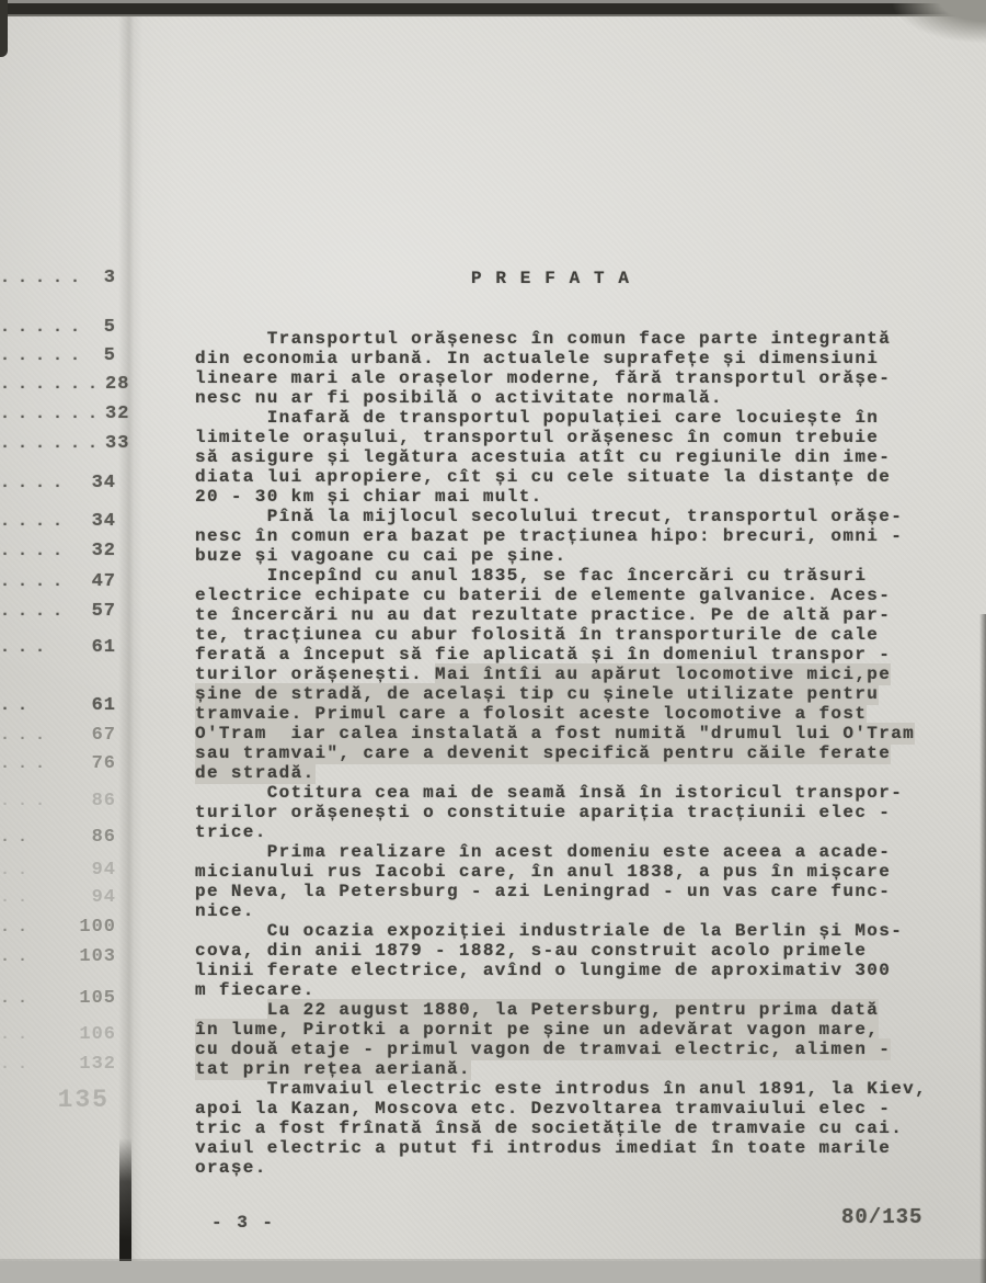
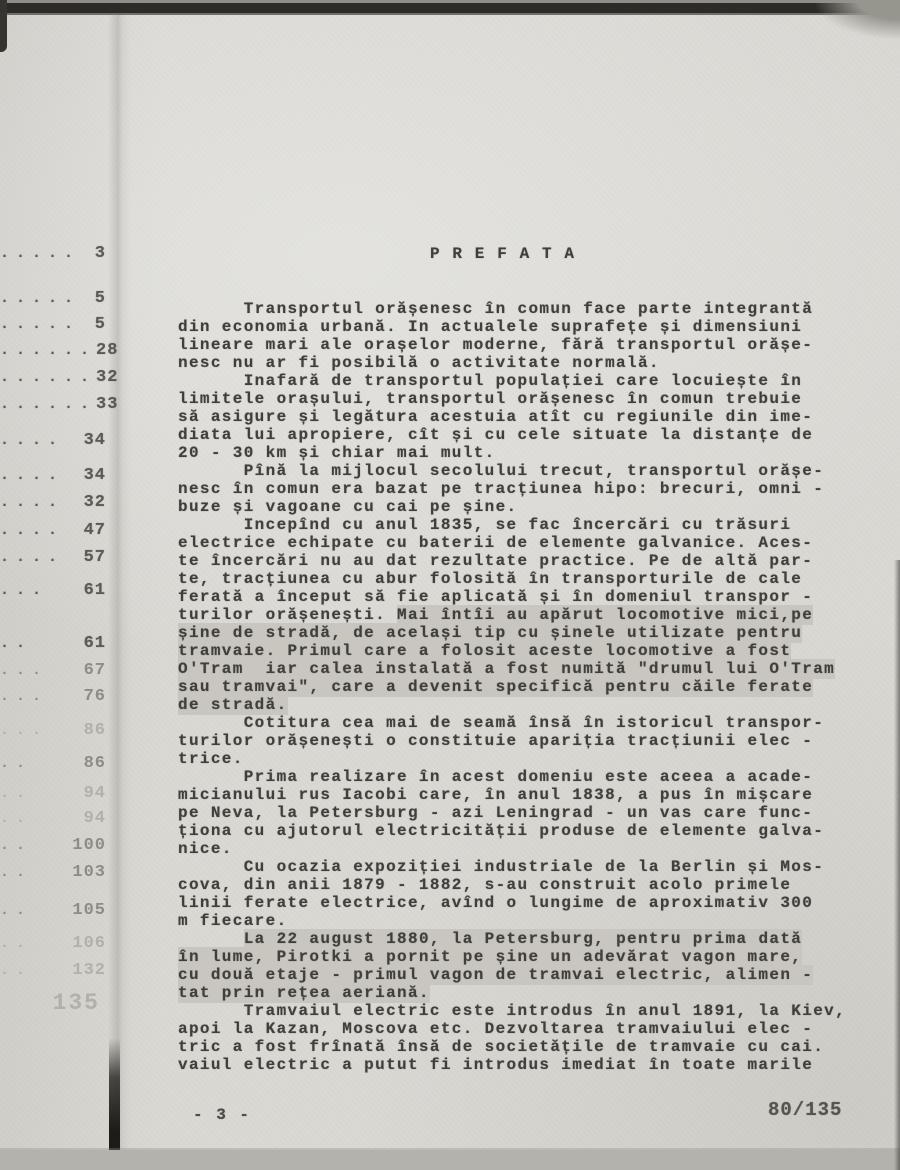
  .....
  3
  .....
  5
  .....
  5
  ......
  ......
  ......
  ....
  34
  ....
  34
  ....
  32
  ....
  47
  ....
  57
  ...
  61
  ..
  61
  ...
  67
  ...
  76
  ...
  86
  ..
  86
  ..
  94
  ..
  94
  ..
  100
  ..
  103
  ..
  105
  ..
  106
  ..
  132
  135
  P R E F A T A
  Transportul orășenesc în comun face parte integrantă
  din economia urbană. In actualele suprafețe și dimensiuni
  lineare mari ale orașelor moderne, fără transportul orășe-
  nesc nu ar fi posibilă o activitate normală.
  Inafară de transportul populației care locuiește în
  limitele orașului, transportul orășenesc în comun trebuie
  să asigure și legătura acestuia atît cu regiunile din ime-
  diata lui apropiere, cît și cu cele situate la distanțe de
  20 - 30 km și chiar mai mult.
  Pînă la mijlocul secolului trecut, transportul orășe-
  nesc în comun era bazat pe tracțiunea hipo: brecuri, omni -
  buze și vagoane cu cai pe șine.
  Incepînd cu anul 1835, se fac încercări cu trăsuri
  electrice echipate cu baterii de elemente galvanice. Aces-
  te încercări nu au dat rezultate practice. Pe de altă par-
  te, tracțiunea cu abur folosită în transporturile de cale
  ferată a început să fie aplicată și în domeniul transpor -
  turilor orășenești. Mai întîi au apărut locomotive mici,pe
  șine de stradă, de același tip cu șinele utilizate pentru
  tramvaie. Primul care a folosit aceste locomotive a fost
  O'Tram iar calea instalată a fost numită "drumul lui O'Tram
  sau tramvai", care a devenit specifică pentru căile ferate
  de stradă.
  Cotitura cea mai de seamă însă în istoricul transpor-
  turilor orășenești o constituie apariția tracțiunii elec -
  trice.
  Prima realizare în acest domeniu este aceea a acade-
  micianului rus Iacobi care, în anul 1838, a pus în mișcare
  pe Neva, la Petersburg - azi Leningrad - un vas care func-
+ ționa cu ajutorul electricității produse de elemente galva-
  nice.
  Cu ocazia expoziției industriale de la Berlin și Mos-
  cova, din anii 1879 - 1882, s-au construit acolo primele
  linii ferate electrice, avînd o lungime de aproximativ 300
  m fiecare.
  La 22 august 1880, la Petersburg, pentru prima dată
  în lume, Pirotki a pornit pe șine un adevărat vagon mare,
  cu două etaje - primul vagon de tramvai electric, alimen -
  tat prin rețea aeriană.
  Tramvaiul electric este introdus în anul 1891, la Kiev,
  apoi la Kazan, Moscova etc. Dezvoltarea tramvaiului elec -
  tric a fost frînată însă de societățile de tramvaie cu cai.
  vaiul electric a putut fi introdus imediat în toate marile
- orașe.
  - 3 -
  80/135
